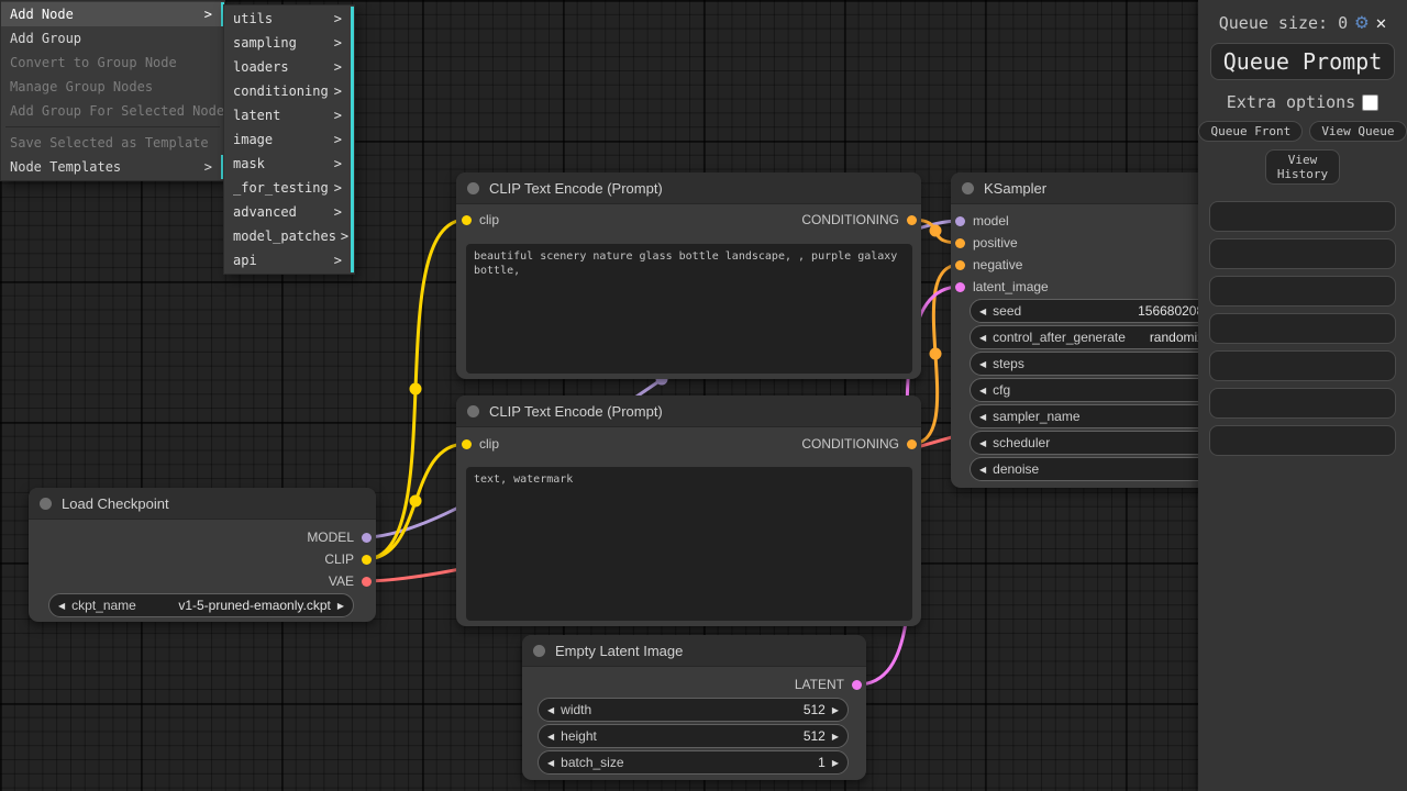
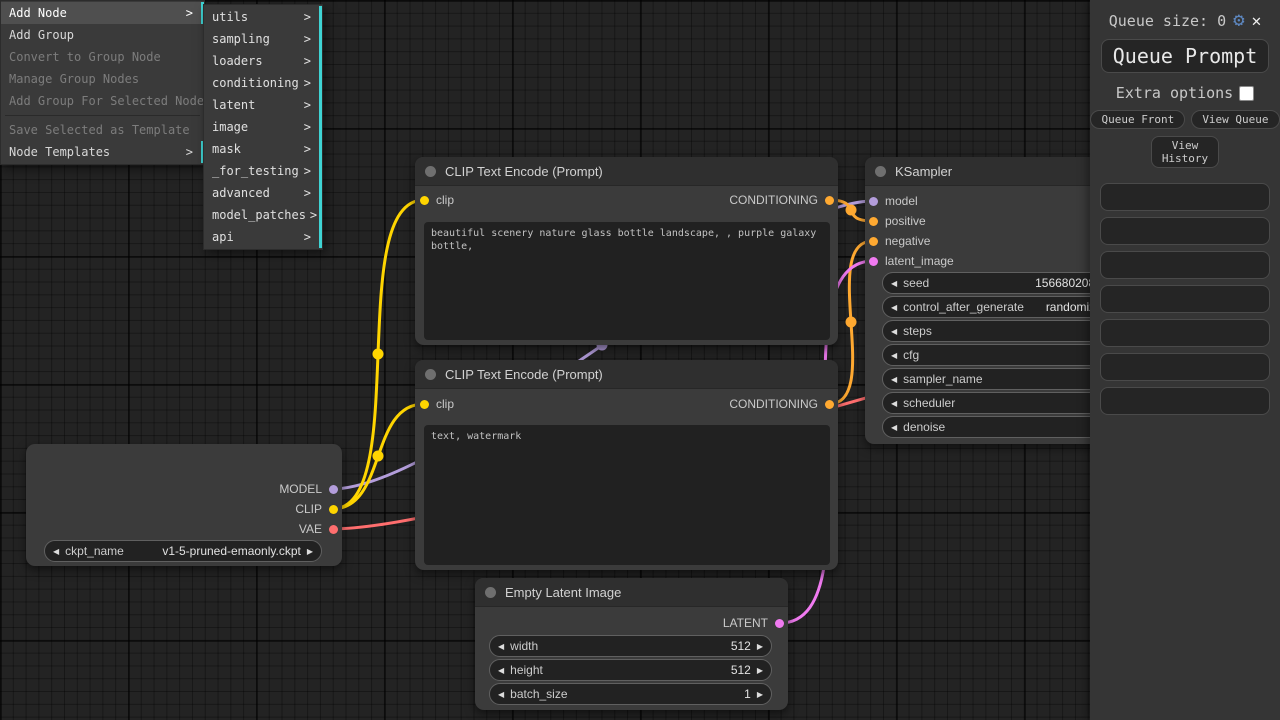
  CLIP Text Encode (Prompt)
  clip
  CONDITIONING
  beautiful scenery nature glass bottle landscape, , purple galaxy bottle,
  CLIP Text Encode (Prompt)
  clip
  CONDITIONING
  text, watermark
  KSampler
  model
  positive
  negative
  latent_image
  ◀
  seed
  15668020
  ◀
  control_after_generate
  randomi
  ◀
  steps
  ◀
  cfg
  ◀
  sampler_name
  ◀
  scheduler
  ◀
  denoise
- Load Checkpoint
  MODEL
  CLIP
  VAE
  ◀
  ckpt_name
  v1-5-pruned-emaonly.ckpt
  ▶
  Empty Latent Image
  LATENT
  ◀
  width
  512
  ▶
  ◀
  height
  512
  ▶
  ◀
  batch_size
  1
  ▶
  Queue size: 0
  ⚙
  ✕
  Queue Prompt
  Extra options
  Queue Front
  View Queue
  View History
  Add Node
  >
  Add Group
  Convert to Group Node
  Manage Group Nodes
  Add Group For Selected Node
  Save Selected as Template
  Node Templates
  >
  utils
  >
  sampling
  >
  loaders
  >
  conditioning
  >
  latent
  >
  image
  >
  mask
  >
  _for_testing
  >
  advanced
  >
  model_patches
  >
  api
  >
